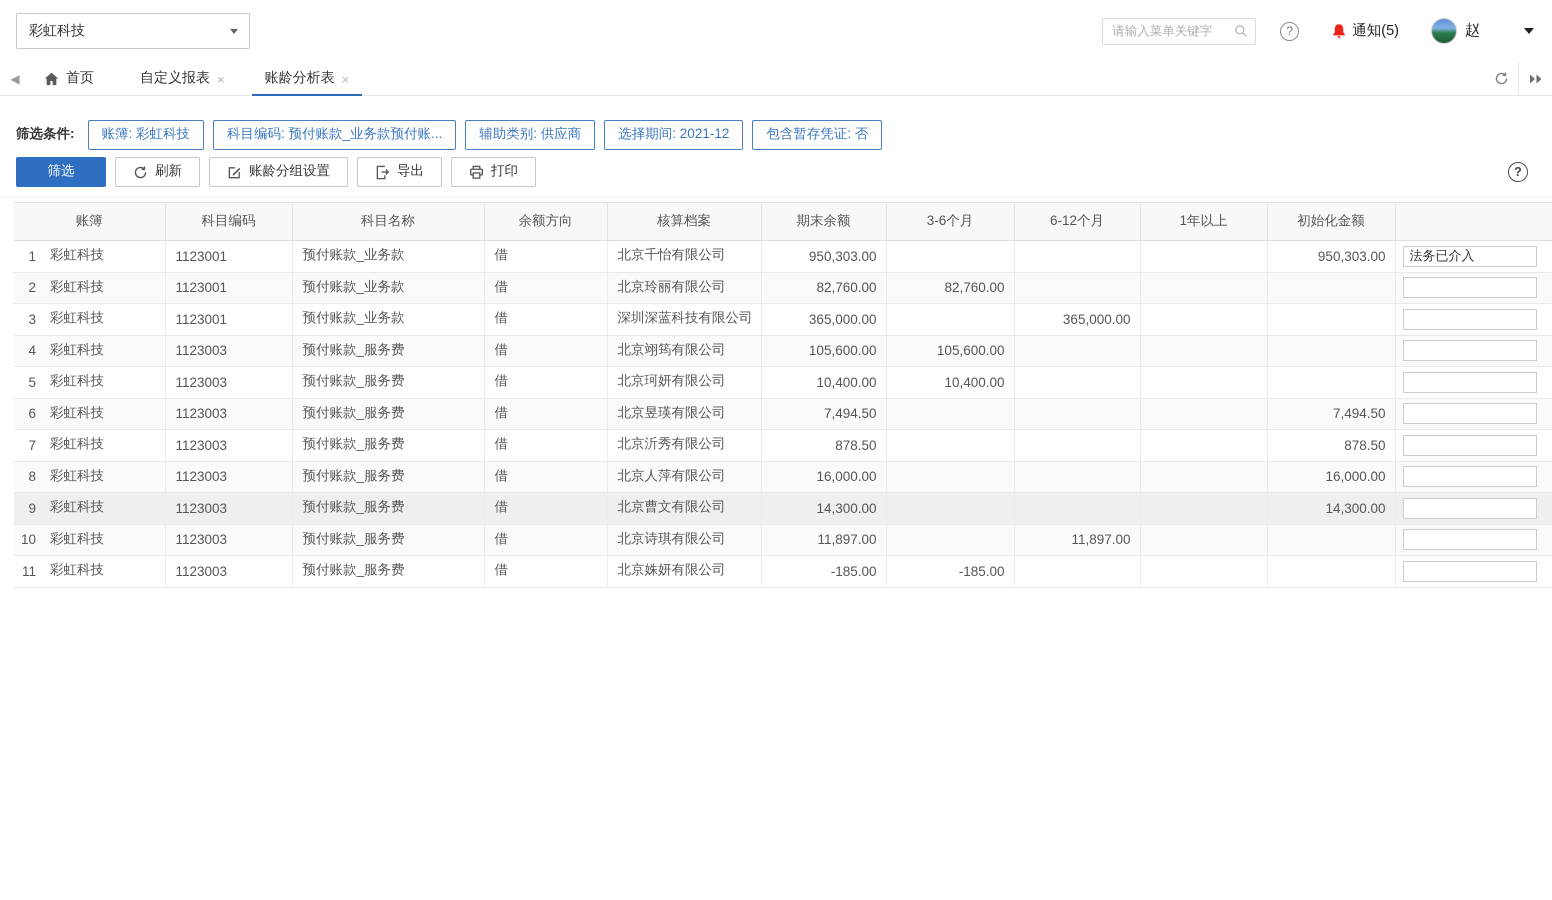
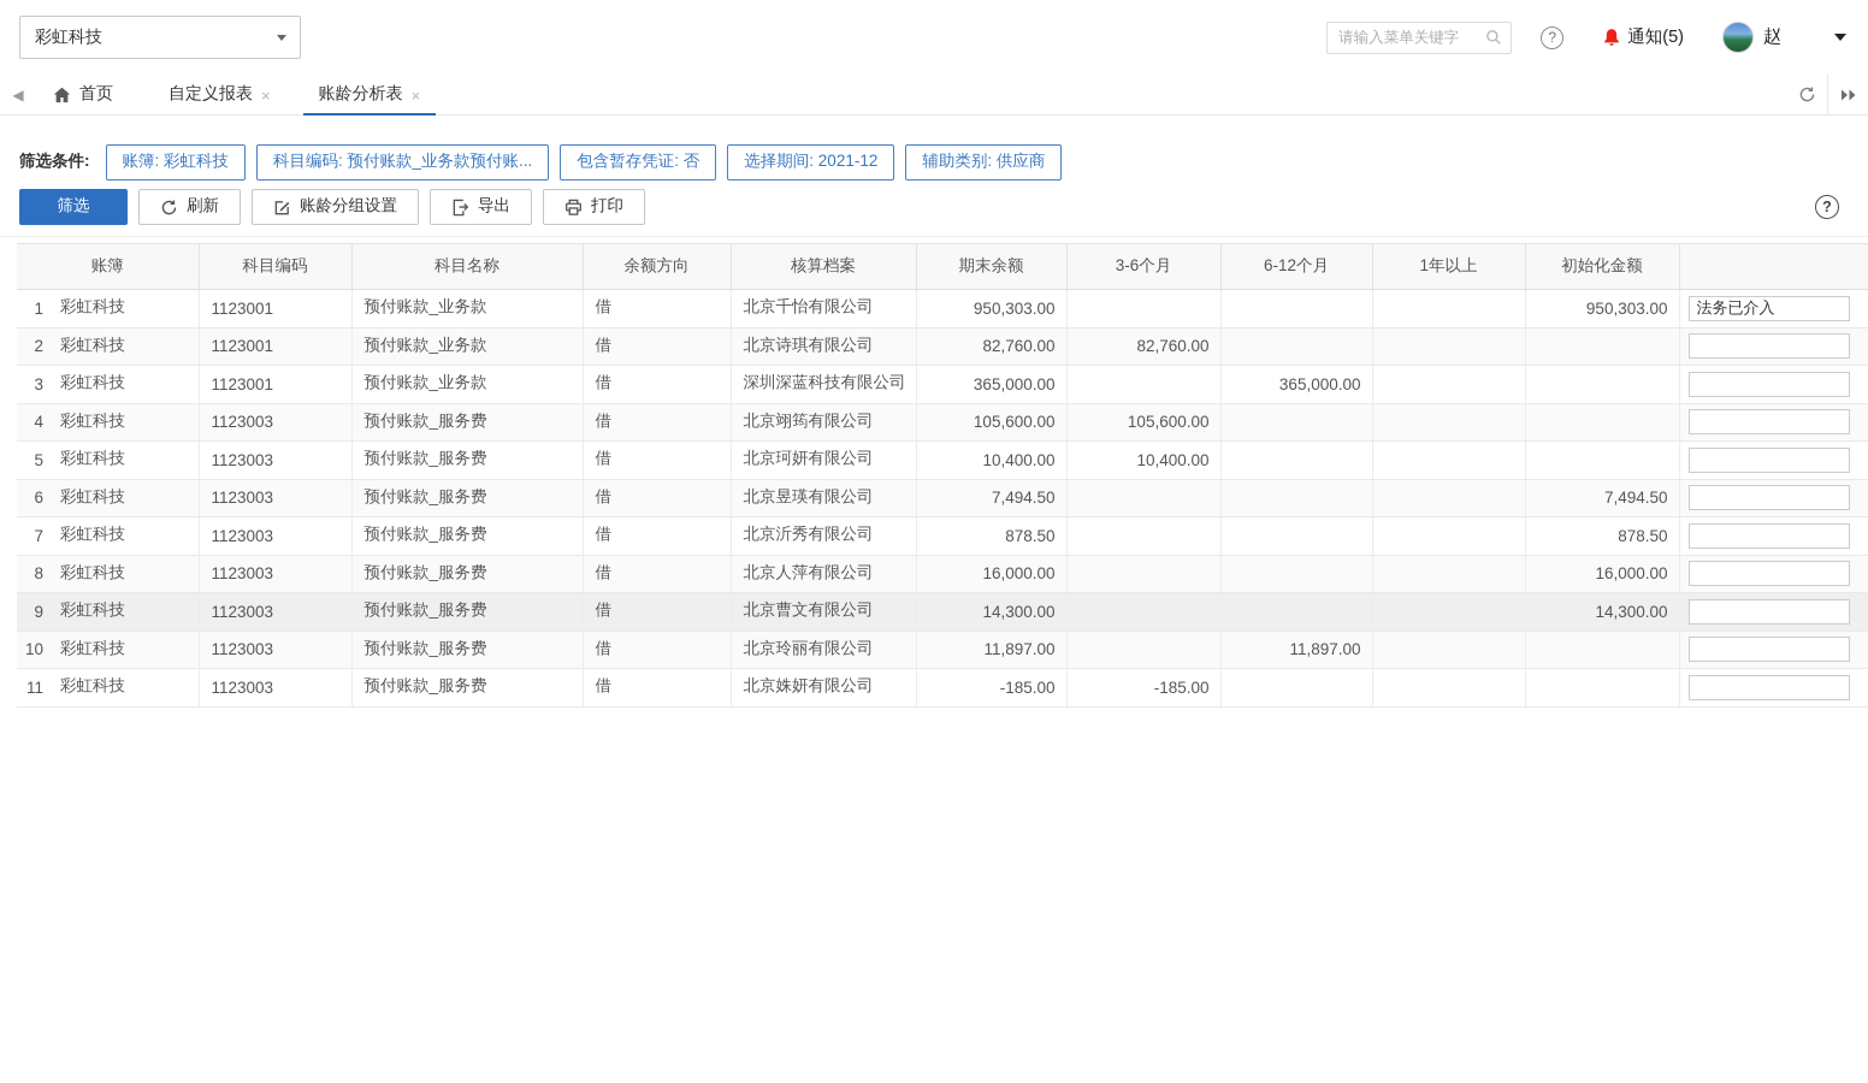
  彩虹科技
  请输入菜单关键字
  ?
  通知(5)
  赵
  ◀
  首页
  自定义报表
  ×
  账龄分析表
  ×
  筛选条件:
  账簿: 彩虹科技
  科目编码: 预付账款_业务款预付账...
- 辅助类别: 供应商
+ 包含暂存凭证: 否
  选择期间: 2021-12
- 包含暂存凭证: 否
+ 辅助类别: 供应商
  筛选
  刷新
  账龄分组设置
  导出
  打印
  ?
  账簿	科目编码	科目名称	余额方向	核算档案	期末余额	3-6个月	6-12个月	1年以上	初始化金额
  1 彩虹科技	1123001	预付账款_业务款	借	北京千怡有限公司	950,303.00				950,303.00	法务已介入
- 2 彩虹科技	1123001	预付账款_业务款	借	北京玲丽有限公司	82,760.00	82,760.00
+ 2 彩虹科技	1123001	预付账款_业务款	借	北京诗琪有限公司	82,760.00	82,760.00
  3 彩虹科技	1123001	预付账款_业务款	借	深圳深蓝科技有限公司	365,000.00		365,000.00
  4 彩虹科技	1123003	预付账款_服务费	借	北京翊筠有限公司	105,600.00	105,600.00
  5 彩虹科技	1123003	预付账款_服务费	借	北京珂妍有限公司	10,400.00	10,400.00
  6 彩虹科技	1123003	预付账款_服务费	借	北京昱瑛有限公司	7,494.50				7,494.50
  7 彩虹科技	1123003	预付账款_服务费	借	北京沂秀有限公司	878.50				878.50
  8 彩虹科技	1123003	预付账款_服务费	借	北京人萍有限公司	16,000.00				16,000.00
  9 彩虹科技	1123003	预付账款_服务费	借	北京曹文有限公司	14,300.00				14,300.00
- 10 彩虹科技	1123003	预付账款_服务费	借	北京诗琪有限公司	11,897.00		11,897.00
+ 10 彩虹科技	1123003	预付账款_服务费	借	北京玲丽有限公司	11,897.00		11,897.00
  11 彩虹科技	1123003	预付账款_服务费	借	北京姝妍有限公司	-185.00	-185.00
